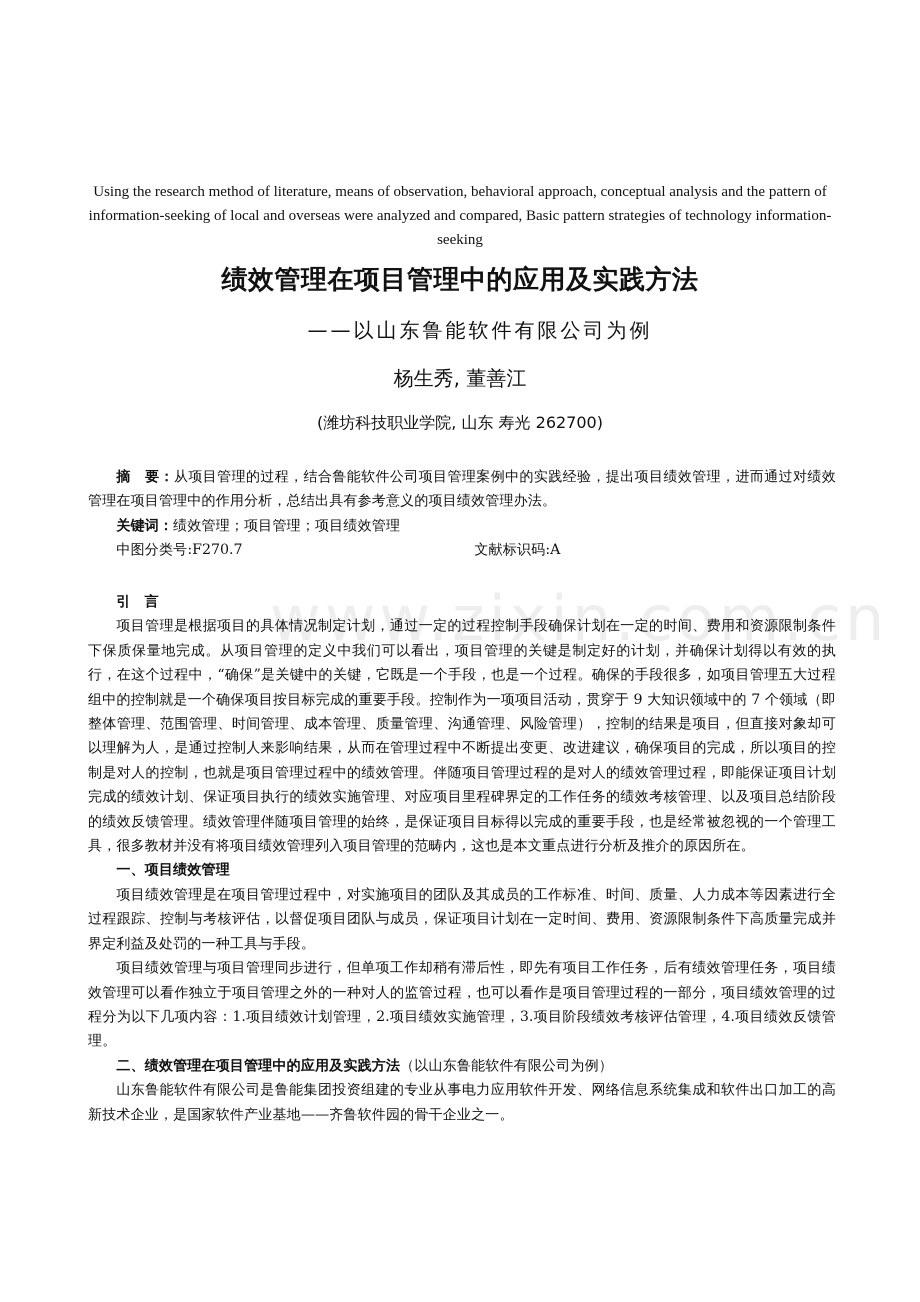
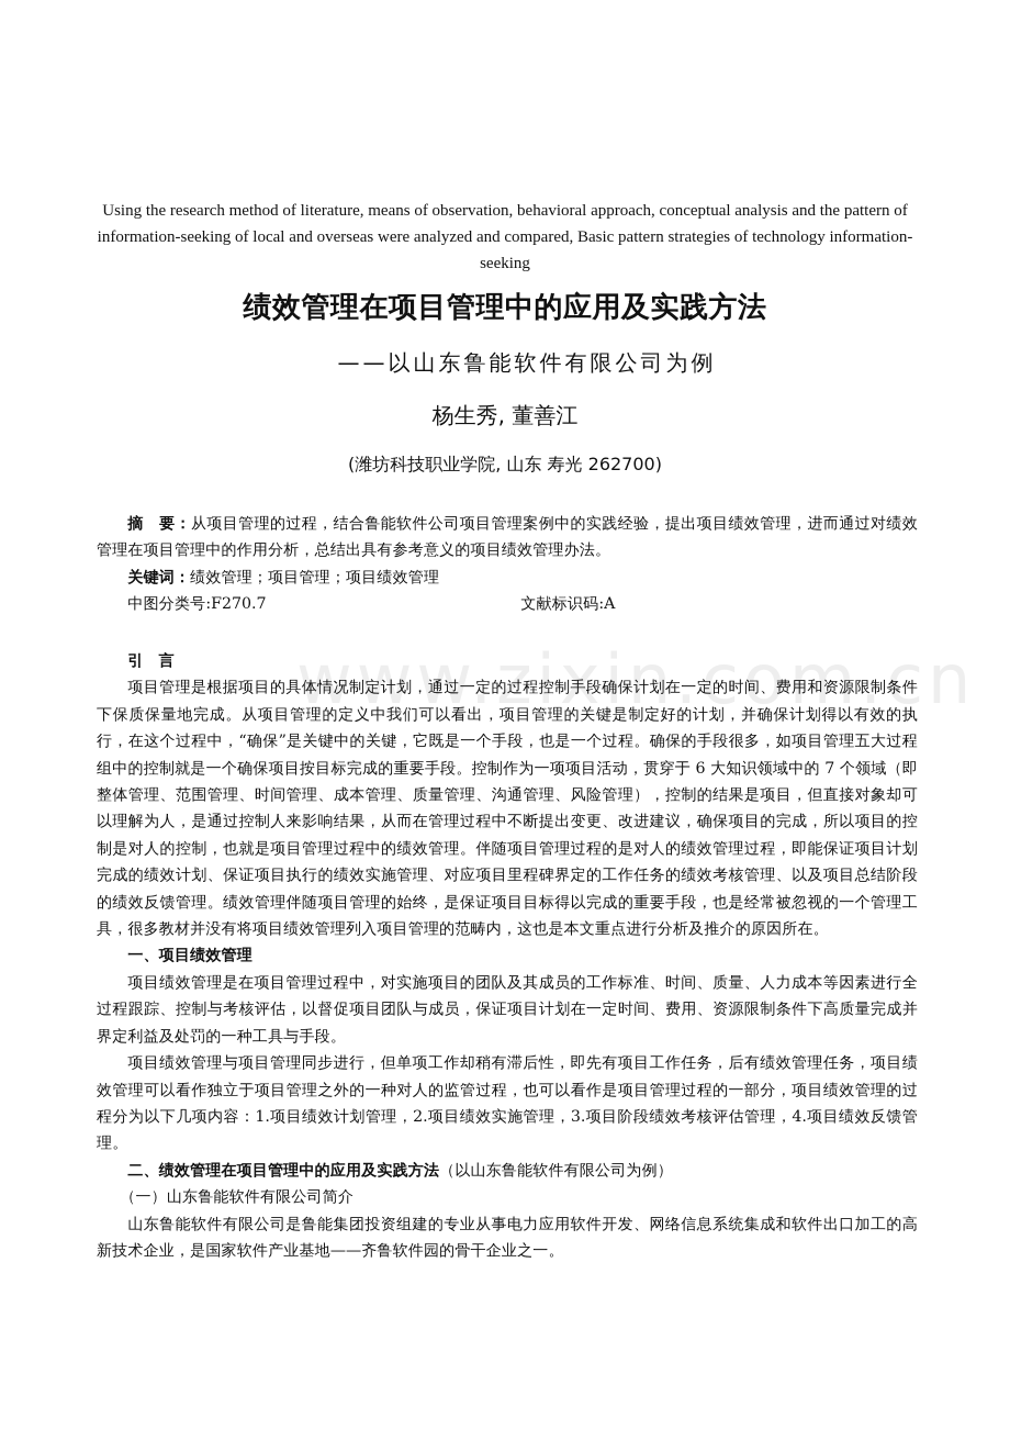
  www.zixin.com.cn
  Using the research method of literature, means of observation, behavioral approach, conceptual analysis and the pattern of information-seeking of local and overseas were analyzed and compared, Basic pattern strategies of technology information-seeking
  绩效管理在项目管理中的应用及实践方法
  ——以山东鲁能软件有限公司为例
  杨生秀, 董善江
  (潍坊科技职业学院, 山东 寿光 262700)
  摘 要：从项目管理的过程，结合鲁能软件公司项目管理案例中的实践经验，提出项目绩效管理，进而通过对绩效管理在项目管理中的作用分析，总结出具有参考意义的项目绩效管理办法。
  关键词：绩效管理；项目管理；项目绩效管理
  中图分类号:F270.7
  文献标识码:A
  引言
- 项目管理是根据项目的具体情况制定计划，通过一定的过程控制手段确保计划在一定的时间、费用和资源限制条件下保质保量地完成。从项目管理的定义中我们可以看出，项目管理的关键是制定好的计划，并确保计划得以有效的执行，在这个过程中，“确保”是关键中的关键，它既是一个手段，也是一个过程。确保的手段很多，如项目管理五大过程组中的控制就是一个确保项目按目标完成的重要手段。控制作为一项项目活动，贯穿于 9 大知识领域中的 7 个领域（即整体管理、范围管理、时间管理、成本管理、质量管理、沟通管理、风险管理），控制的结果是项目，但直接对象却可以理解为人，是通过控制人来影响结果，从而在管理过程中不断提出变更、改进建议，确保项目的完成，所以项目的控制是对人的控制，也就是项目管理过程中的绩效管理。伴随项目管理过程的是对人的绩效管理过程，即能保证项目计划完成的绩效计划、保证项目执行的绩效实施管理、对应项目里程碑界定的工作任务的绩效考核管理、以及项目总结阶段的绩效反馈管理。绩效管理伴随项目管理的始终，是保证项目目标得以完成的重要手段，也是经常被忽视的一个管理工具，很多教材并没有将项目绩效管理列入项目管理的范畴内，这也是本文重点进行分析及推介的原因所在。
+ 项目管理是根据项目的具体情况制定计划，通过一定的过程控制手段确保计划在一定的时间、费用和资源限制条件下保质保量地完成。从项目管理的定义中我们可以看出，项目管理的关键是制定好的计划，并确保计划得以有效的执行，在这个过程中，“确保”是关键中的关键，它既是一个手段，也是一个过程。确保的手段很多，如项目管理五大过程组中的控制就是一个确保项目按目标完成的重要手段。控制作为一项项目活动，贯穿于 6 大知识领域中的 7 个领域（即整体管理、范围管理、时间管理、成本管理、质量管理、沟通管理、风险管理），控制的结果是项目，但直接对象却可以理解为人，是通过控制人来影响结果，从而在管理过程中不断提出变更、改进建议，确保项目的完成，所以项目的控制是对人的控制，也就是项目管理过程中的绩效管理。伴随项目管理过程的是对人的绩效管理过程，即能保证项目计划完成的绩效计划、保证项目执行的绩效实施管理、对应项目里程碑界定的工作任务的绩效考核管理、以及项目总结阶段的绩效反馈管理。绩效管理伴随项目管理的始终，是保证项目目标得以完成的重要手段，也是经常被忽视的一个管理工具，很多教材并没有将项目绩效管理列入项目管理的范畴内，这也是本文重点进行分析及推介的原因所在。
  一、项目绩效管理
  项目绩效管理是在项目管理过程中，对实施项目的团队及其成员的工作标准、时间、质量、人力成本等因素进行全过程跟踪、控制与考核评估，以督促项目团队与成员，保证项目计划在一定时间、费用、资源限制条件下高质量完成并界定利益及处罚的一种工具与手段。
  项目绩效管理与项目管理同步进行，但单项工作却稍有滞后性，即先有项目工作任务，后有绩效管理任务，项目绩效管理可以看作独立于项目管理之外的一种对人的监管过程，也可以看作是项目管理过程的一部分，项目绩效管理的过程分为以下几项内容：1.项目绩效计划管理，2.项目绩效实施管理，3.项目阶段绩效考核评估管理，4.项目绩效反馈管理。
  二、绩效管理在项目管理中的应用及实践方法（以山东鲁能软件有限公司为例）
+ （一）山东鲁能软件有限公司简介
  山东鲁能软件有限公司是鲁能集团投资组建的专业从事电力应用软件开发、网络信息系统集成和软件出口加工的高新技术企业，是国家软件产业基地——齐鲁软件园的骨干企业之一。
